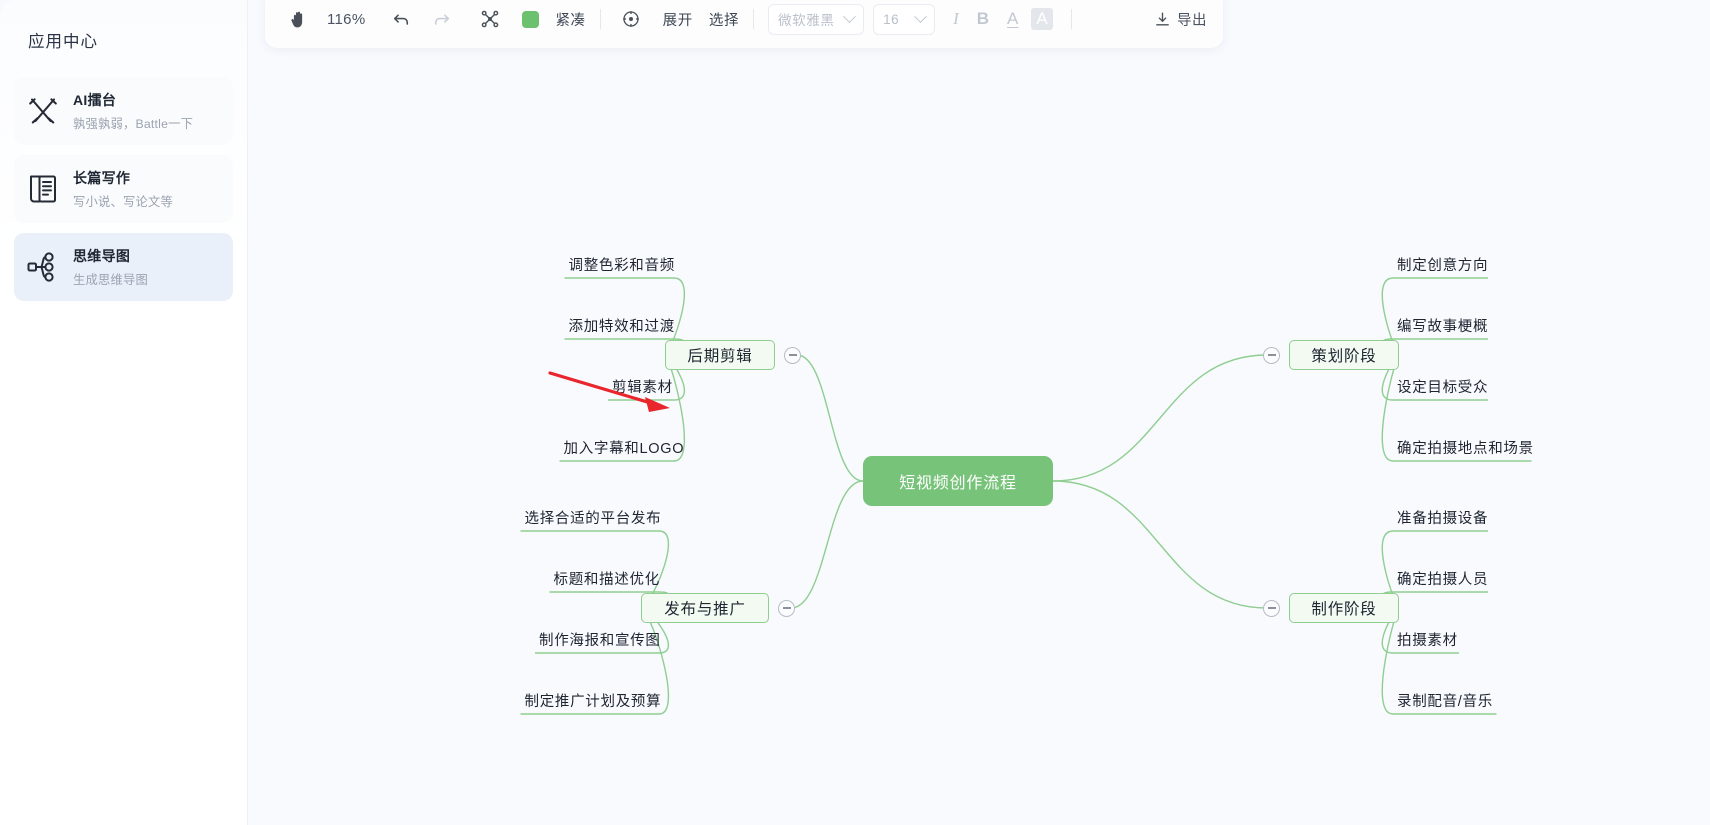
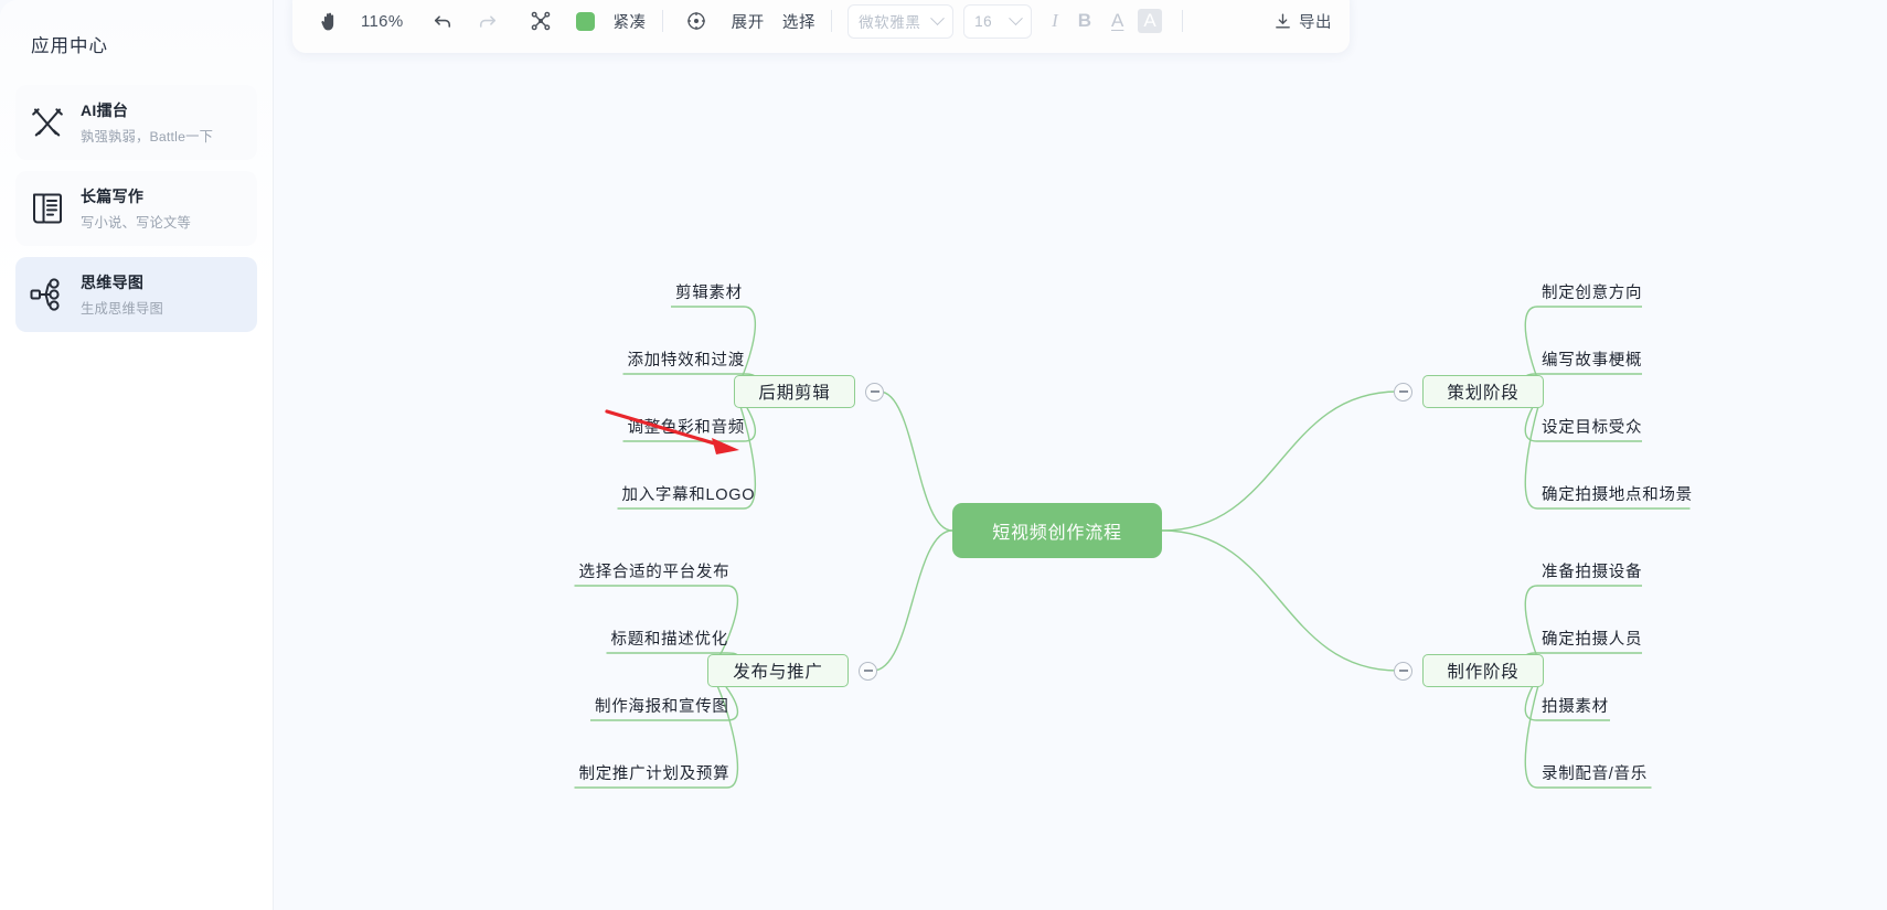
  应用中心
  AI擂台
  孰强孰弱，Battle一下
  长篇写作
  写小说、写论文等
  思维导图
  生成思维导图
  116%
  紧凑
  展开
  选择
  微软雅黑
  16
  I
  B
  A
  A
  导出
  短视频创作流程
  策划阶段
  制定创意方向
  编写故事梗概
  设定目标受众
  确定拍摄地点和场景
  制作阶段
  准备拍摄设备
  确定拍摄人员
  拍摄素材
  录制配音/音乐
  后期剪辑
- 调整色彩和音频
+ 剪辑素材
  添加特效和过渡
- 剪辑素材
+ 调整色彩和音频
  加入字幕和LOGO
  发布与推广
  选择合适的平台发布
  标题和描述优化
  制作海报和宣传图
  制定推广计划及预算
